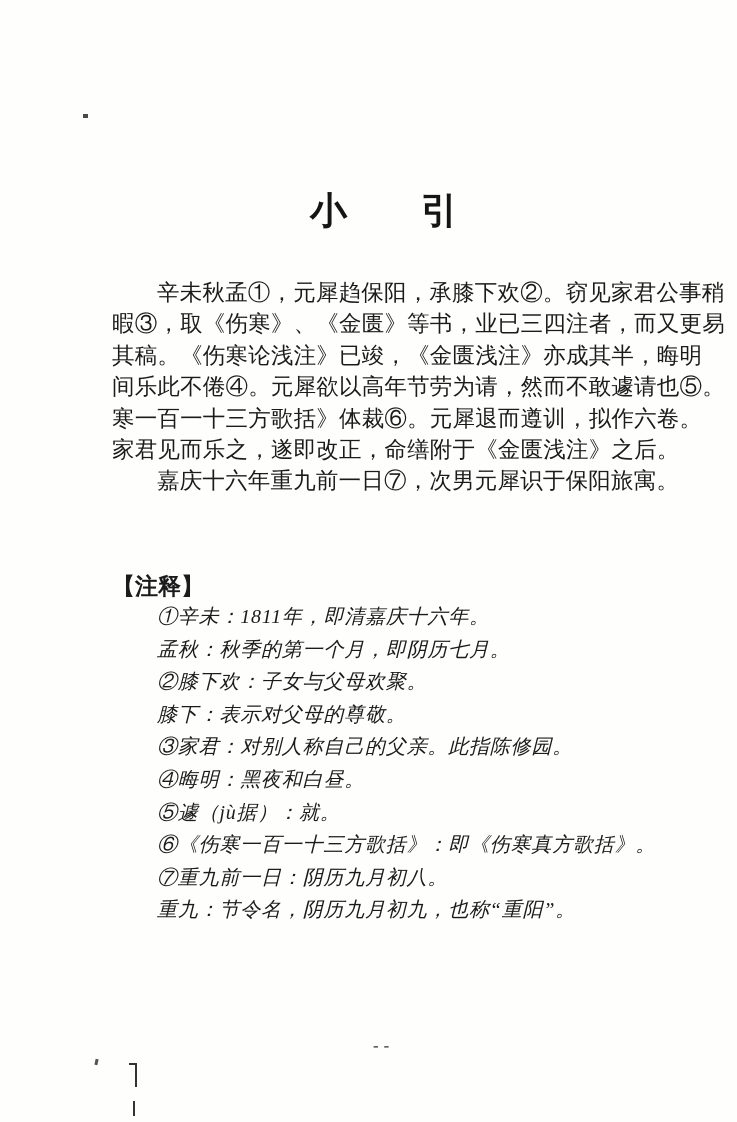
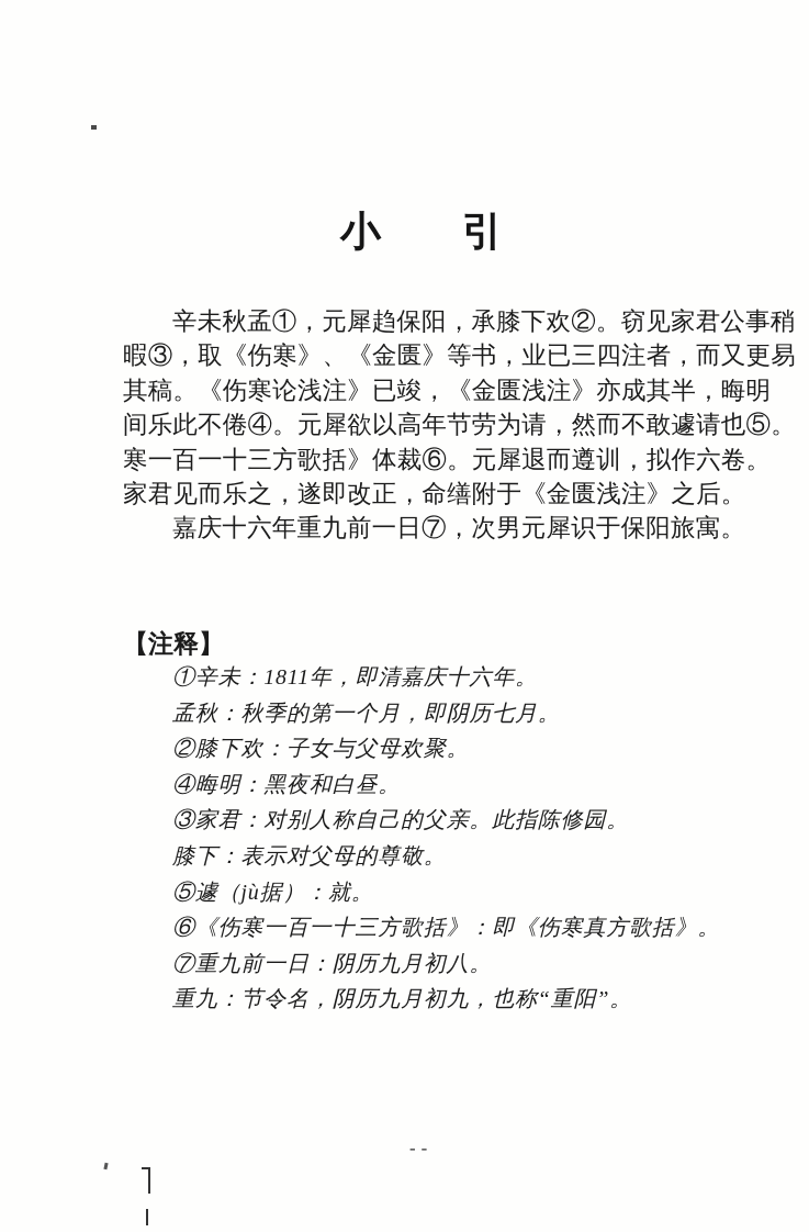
  小 引
  辛未秋孟①，元犀趋保阳，承膝下欢②。窃见家君公事稍
  暇③，取《伤寒》、《金匮》等书，业已三四注者，而又更易
  其稿。《伤寒论浅注》已竣，《金匮浅注》亦成其半，晦明
  间乐此不倦④。元犀欲以高年节劳为请，然而不敢遽请也⑤。
  寒一百一十三方歌括》体裁⑥。元犀退而遵训，拟作六卷。
  家君见而乐之，遂即改正，命缮附于《金匮浅注》之后。
  嘉庆十六年重九前一日⑦，次男元犀识于保阳旅寓。
  【注释】
  ①辛未：1811年，即清嘉庆十六年。
  孟秋：秋季的第一个月，即阴历七月。
  ②膝下欢：子女与父母欢聚。
- 膝下：表示对父母的尊敬。
+ ④晦明：黑夜和白昼。
  ③家君：对别人称自己的父亲。此指陈修园。
- ④晦明：黑夜和白昼。
+ 膝下：表示对父母的尊敬。
  ⑤遽（jù据）：就。
  ⑥《伤寒一百一十三方歌括》：即《伤寒真方歌括》。
  ⑦重九前一日：阴历九月初八。
  重九：节令名，阴历九月初九，也称“重阳”。
  --
